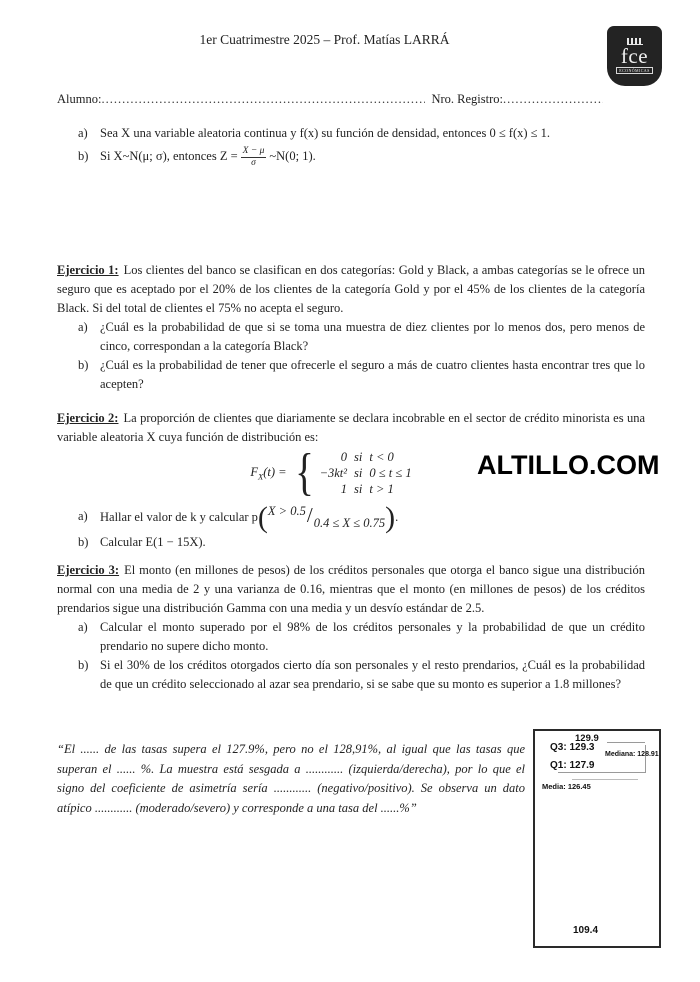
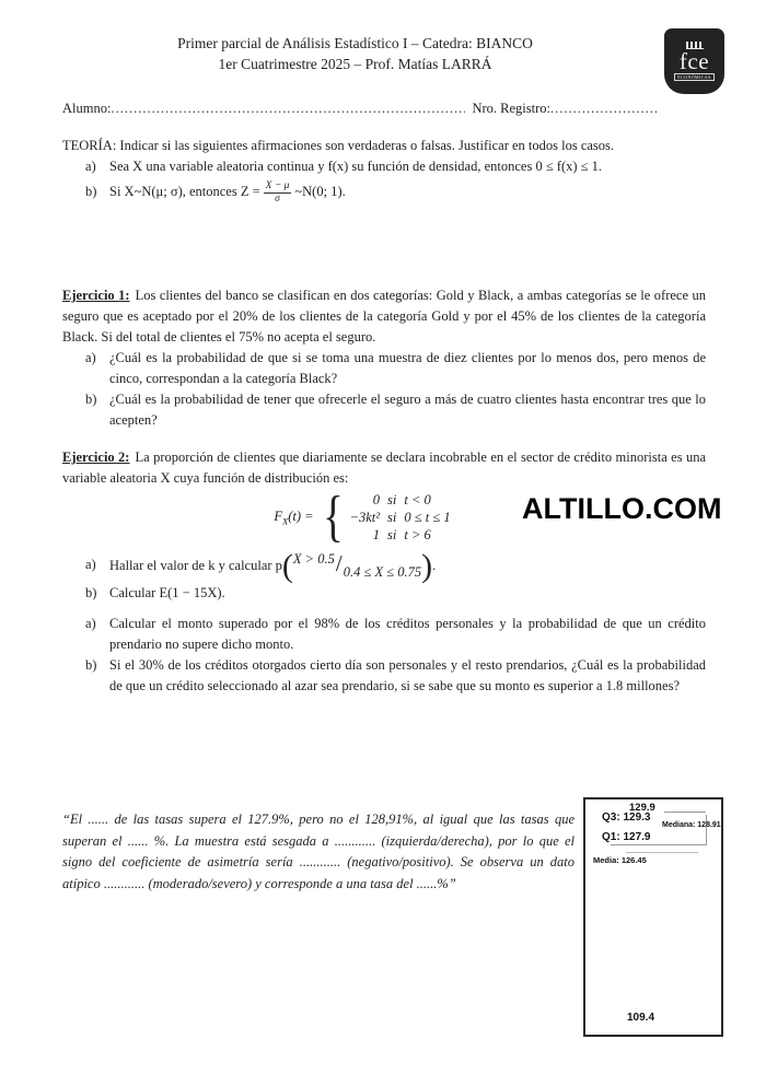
+ Primer parcial de Análisis Estadístico I – Catedra: BIANCO
  1er Cuatrimestre 2025 – Prof. Matías LARRÁ
  fce
  Alumno:
  Nro. Registro:
+ TEORÍA: Indicar si las siguientes afirmaciones son verdaderas o falsas. Justificar en todos los casos.
  a)
  Sea X una variable aleatoria continua y f(x) su función de densidad, entonces 0 ≤ f(x) ≤ 1.
  b)
  Si X~N(μ; σ), entonces Z =
  X − μ
  σ
  ~N(0; 1).
  Ejercicio 1: Los clientes del banco se clasifican en dos categorías: Gold y Black, a ambas categorías se le ofrece un seguro que es aceptado por el 20% de los clientes de la categoría Gold y por el 45% de los clientes de la categoría Black. Si del total de clientes el 75% no acepta el seguro.
  a)
  ¿Cuál es la probabilidad de que si se toma una muestra de diez clientes por lo menos dos, pero menos de cinco, correspondan a la categoría Black?
  b)
  ¿Cuál es la probabilidad de tener que ofrecerle el seguro a más de cuatro clientes hasta encontrar tres que lo acepten?
  Ejercicio 2: La proporción de clientes que diariamente se declara incobrable en el sector de crédito minorista es una variable aleatoria X cuya función de distribución es:
  FX(t) =
  {
  0
  si
  t < 0
  −3kt²
  si
  0 ≤ t ≤ 1
  1
  si
- t > 1
+ t > 6
  a)
  Hallar el valor de k y calcular p(X > 0.5/0.4 ≤ X ≤ 0.75).
  b)
  Calcular E(1 − 15X).
- Ejercicio 3: El monto (en millones de pesos) de los créditos personales que otorga el banco sigue una distribución normal con una media de 2 y una varianza de 0.16, mientras que el monto (en millones de pesos) de los créditos prendarios sigue una distribución Gamma con una media y un desvío estándar de 2.5.
  a)
  Calcular el monto superado por el 98% de los créditos personales y la probabilidad de que un crédito prendario no supere dicho monto.
  b)
  Si el 30% de los créditos otorgados cierto día son personales y el resto prendarios, ¿Cuál es la probabilidad de que un crédito seleccionado al azar sea prendario, si se sabe que su monto es superior a 1.8 millones?
  “El ...... de las tasas supera el 127.9%, pero no el 128,91%, al igual que las tasas que superan el ...... %. La muestra está sesgada a ............ (izquierda/derecha), por lo que el signo del coeficiente de asimetría sería ............ (negativo/positivo). Se observa un dato atípico ............ (moderado/severo) y corresponde a una tasa del ......%”
  ALTILLO.COM
  129.9
  Q3: 129.3
  Q1: 127.9
  Media: 126.45
  109.4
